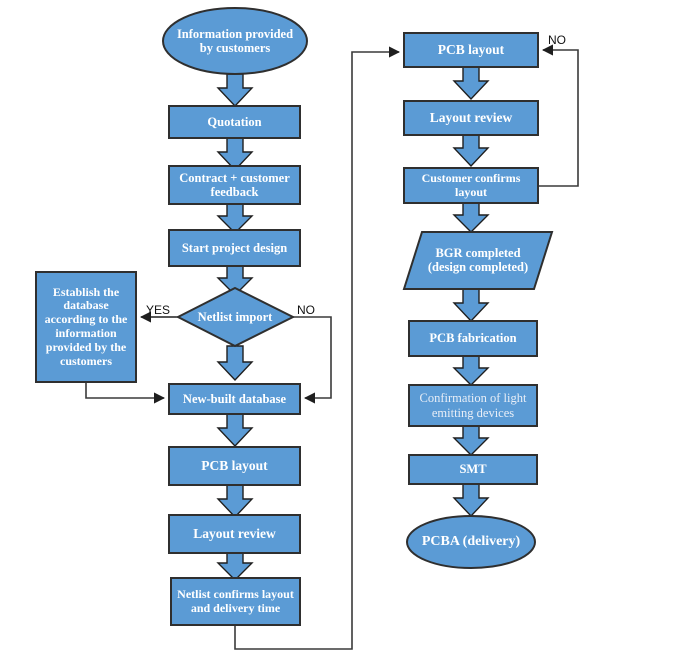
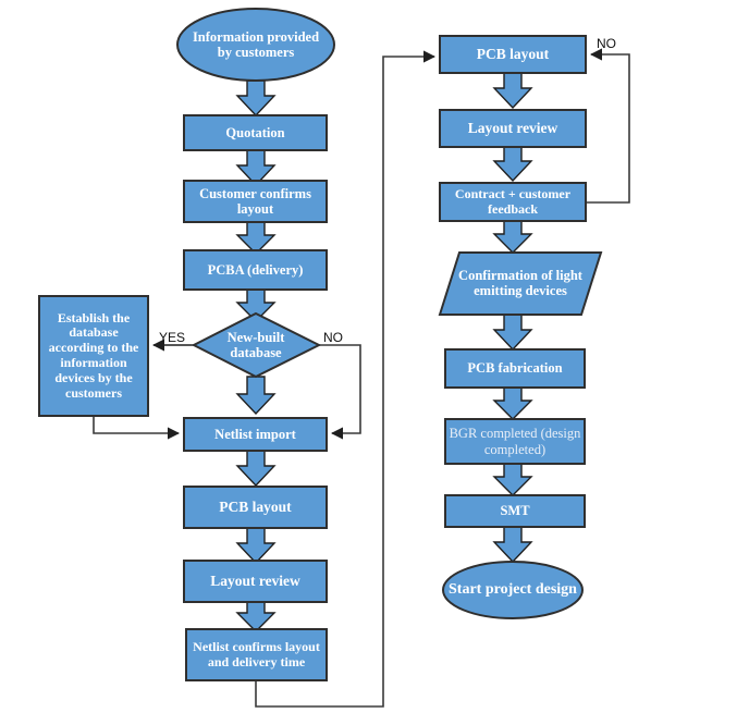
  Information provided by customers
  Quotation
- Contract + customer feedback
+ Customer confirms layout
- Start project design
+ PCBA (delivery)
- Netlist import
+ New-built database
- Establish the database according to the information provided by the customers
+ Establish the database according to the information devices by the customers
- New-built database
+ Netlist import
  PCB layout
  Layout review
  Netlist confirms layout and delivery time
  PCB layout
  Layout review
- Customer confirms layout
+ Contract + customer feedback
- BGR completed (design completed)
+ Confirmation of light emitting devices
  PCB fabrication
- Confirmation of light emitting devices
+ BGR completed (design completed)
  SMT
- PCBA (delivery)
+ Start project design
  YES
  NO
  NO
